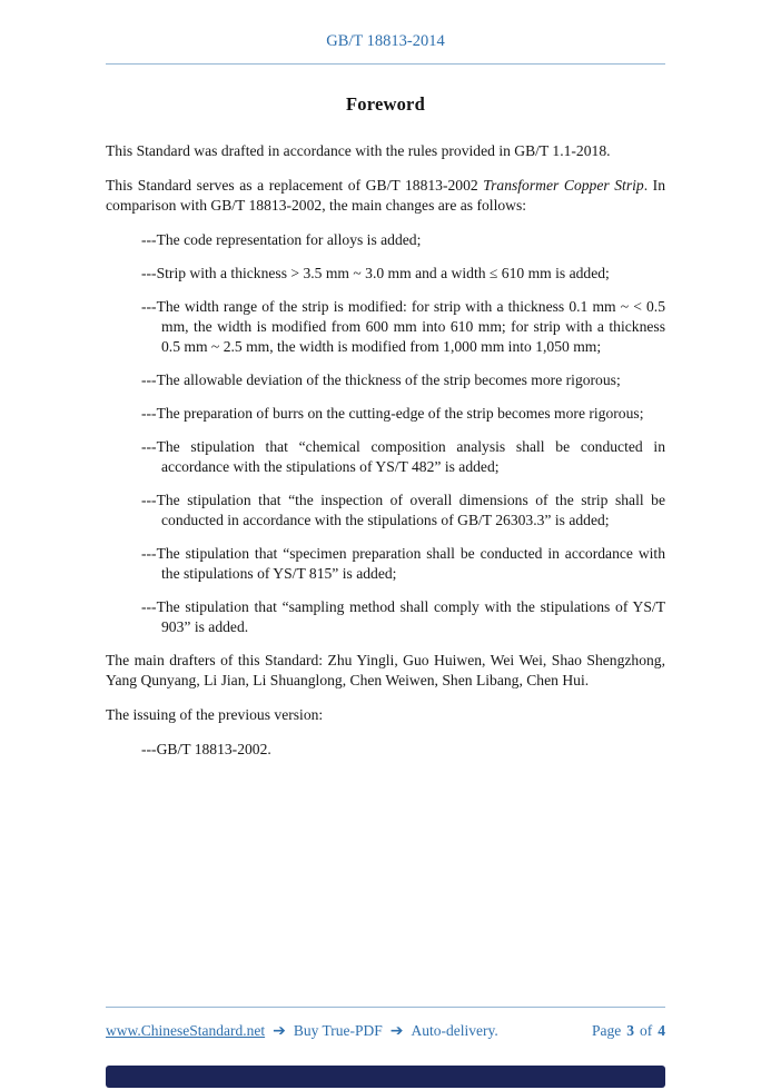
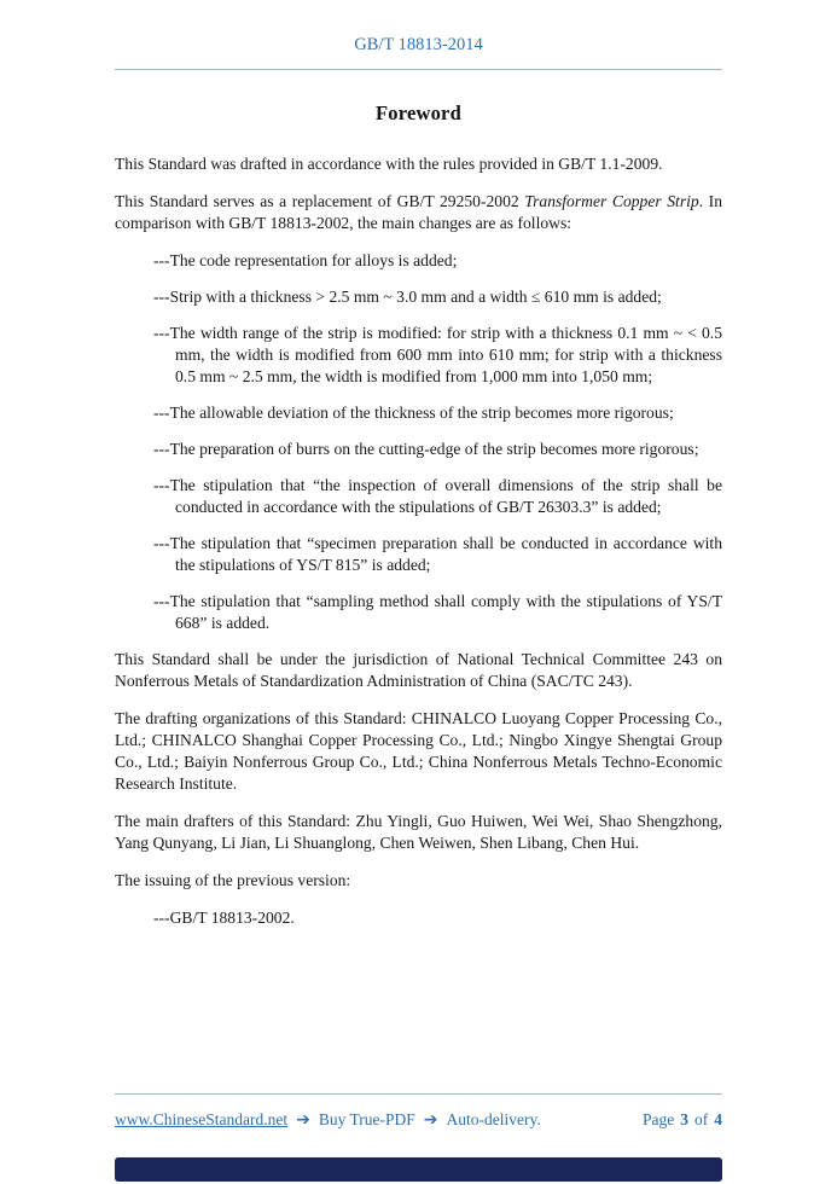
  GB/T 18813-2014
  Foreword
- This Standard was drafted in accordance with the rules provided in GB/T 1.1-2018.
+ This Standard was drafted in accordance with the rules provided in GB/T 1.1-2009.
- This Standard serves as a replacement of GB/T 18813-2002 Transformer Copper Strip. In comparison with GB/T 18813-2002, the main changes are as follows:
+ This Standard serves as a replacement of GB/T 29250-2002 Transformer Copper Strip. In comparison with GB/T 18813-2002, the main changes are as follows:
  ---The code representation for alloys is added;
- ---Strip with a thickness > 3.5 mm ~ 3.0 mm and a width ≤ 610 mm is added;
+ ---Strip with a thickness > 2.5 mm ~ 3.0 mm and a width ≤ 610 mm is added;
  ---The width range of the strip is modified: for strip with a thickness 0.1 mm ~ < 0.5 mm, the width is modified from 600 mm into 610 mm; for strip with a thickness 0.5 mm ~ 2.5 mm, the width is modified from 1,000 mm into 1,050 mm;
  ---The allowable deviation of the thickness of the strip becomes more rigorous;
  ---The preparation of burrs on the cutting-edge of the strip becomes more rigorous;
- ---The stipulation that “chemical composition analysis shall be conducted in accordance with the stipulations of YS/T 482” is added;
  ---The stipulation that “the inspection of overall dimensions of the strip shall be conducted in accordance with the stipulations of GB/T 26303.3” is added;
  ---The stipulation that “specimen preparation shall be conducted in accordance with the stipulations of YS/T 815” is added;
- ---The stipulation that “sampling method shall comply with the stipulations of YS/T 903” is added.
+ ---The stipulation that “sampling method shall comply with the stipulations of YS/T 668” is added.
+ This Standard shall be under the jurisdiction of National Technical Committee 243 on Nonferrous Metals of Standardization Administration of China (SAC/TC 243).
+ The drafting organizations of this Standard: CHINALCO Luoyang Copper Processing Co., Ltd.; CHINALCO Shanghai Copper Processing Co., Ltd.; Ningbo Xingye Shengtai Group Co., Ltd.; Baiyin Nonferrous Group Co., Ltd.; China Nonferrous Metals Techno-Economic Research Institute.
  The main drafters of this Standard: Zhu Yingli, Guo Huiwen, Wei Wei, Shao Shengzhong, Yang Qunyang, Li Jian, Li Shuanglong, Chen Weiwen, Shen Libang, Chen Hui.
  The issuing of the previous version:
  ---GB/T 18813-2002.
  www.ChineseStandard.net
  ➔
  Buy True-PDF
  ➔
  Auto-delivery.
  Page
  3
  of
  4
